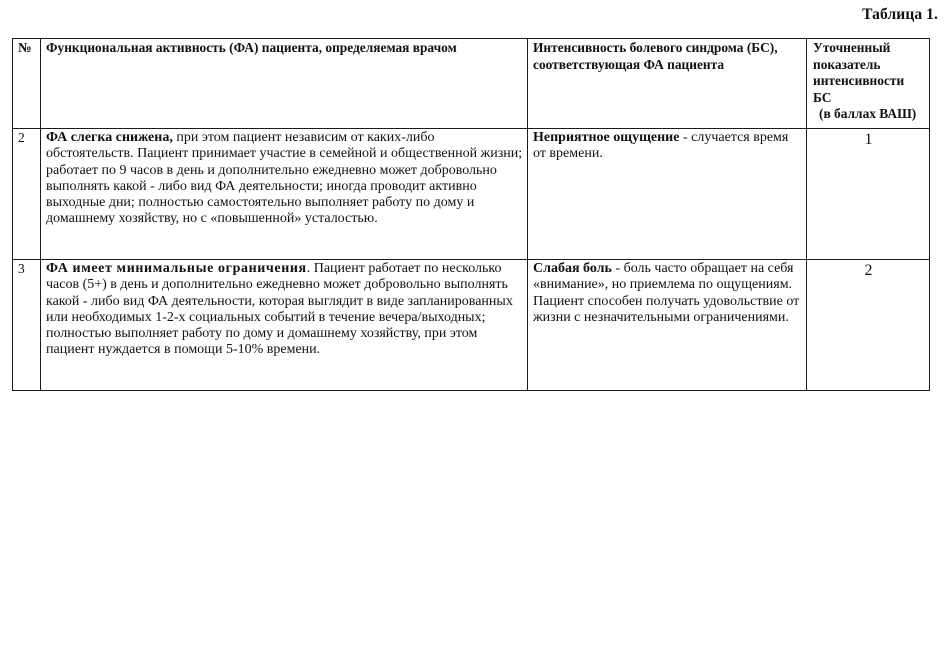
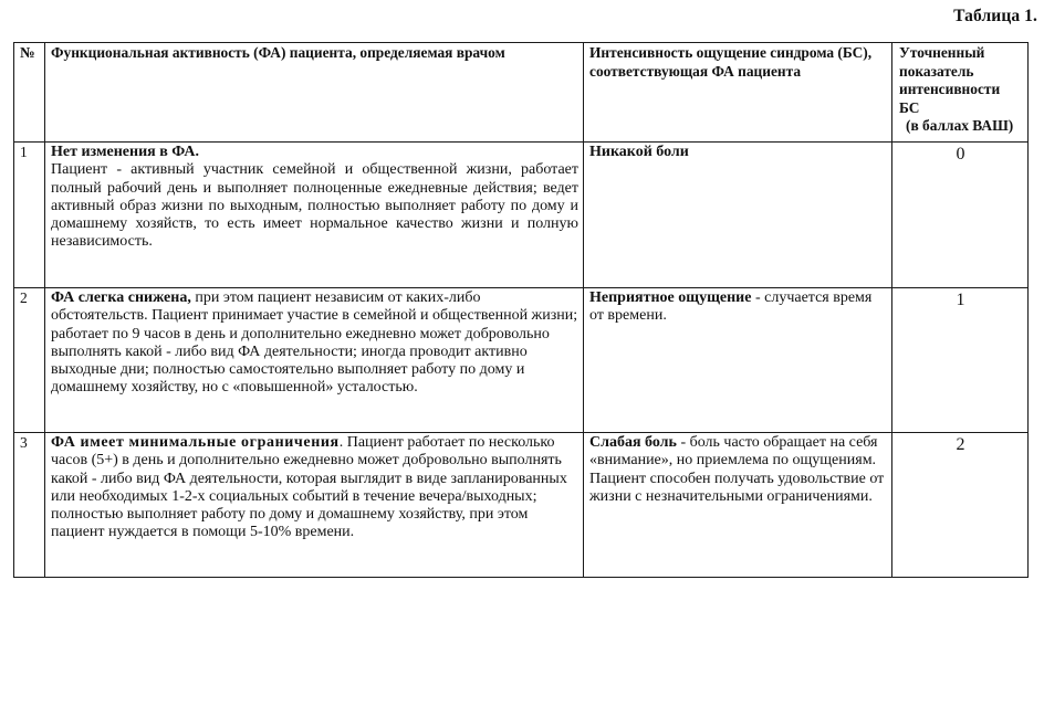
  Таблица 1.
- №	Функциональная активность (ФА) пациента, определяемая врачом	Интенсивность болевого синдрома (БС), соответствующая ФА пациента	Уточненный показатель интенсивности БС (в баллах ВАШ)
+ №	Функциональная активность (ФА) пациента, определяемая врачом	Интенсивность ощущение синдрома (БС), соответствующая ФА пациента	Уточненный показатель интенсивности БС (в баллах ВАШ)
+ 1	Нет изменения в ФА. Пациент - активный участник семейной и общественной жизни, работает полный рабочий день и выполняет полноценные ежедневные действия; ведет активный образ жизни по выходным, полностью выполняет работу по дому и домашнему хозяйств, то есть имеет нормальное качество жизни и полную независимость.	Никакой боли	0
  2	ФА слегка снижена, при этом пациент независим от каких-либо обстоятельств. Пациент принимает участие в семейной и общественной жизни; работает по 9 часов в день и дополнительно ежедневно может добровольно выполнять какой - либо вид ФА деятельности; иногда проводит активно выходные дни; полностью самостоятельно выполняет работу по дому и домашнему хозяйству, но с «повышенной» усталостью.	Неприятное ощущение - случается время от времени.	1
  3	ФА имеет минимальные ограничения. Пациент работает по несколько часов (5+) в день и дополнительно ежедневно может добровольно выполнять какой - либо вид ФА деятельности, которая выглядит в виде запланированных или необходимых 1-2-х социальных событий в течение вечера/выходных; полностью выполняет работу по дому и домашнему хозяйству, при этом пациент нуждается в помощи 5-10% времени.	Слабая боль - боль часто обращает на себя «внимание», но приемлема по ощущениям. Пациент способен получать удовольствие от жизни с незначительными ограничениями.	2
